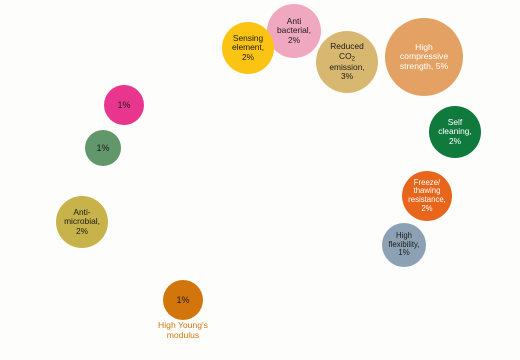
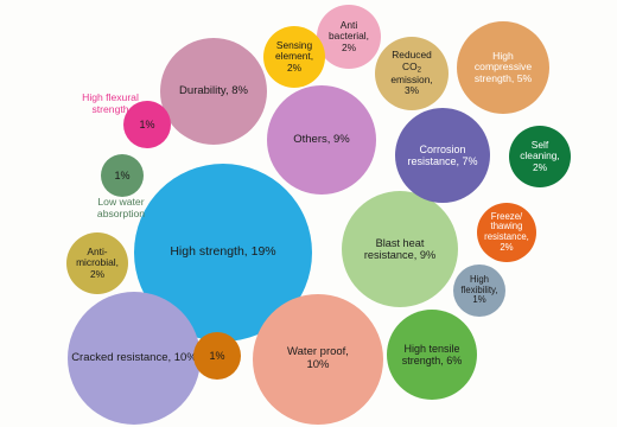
+ High strength, 19%
+ Cracked resistance, 10%
+ Water proof,
+ 10%
+ Others, 9%
+ Blast heat
+ resistance, 9%
+ Durability, 8%
+ Corrosion
+ resistance, 7%
+ High tensile
+ strength, 6%
  High
  compressive
  strength, 5%
  Reduced
  emission,
  3%
  Anti
  bacterial,
  2%
  Sensing
  element,
  2%
  Self
  cleaning,
  2%
  Anti-
  microbial,
  2%
  Freeze/
  thawing
  resistance,
  2%
  1%
+ High flexural
+ strength
  1%
+ Low water
+ absorption
  1%
- High Young's
- modulus
  High
  flexibility,
  1%
